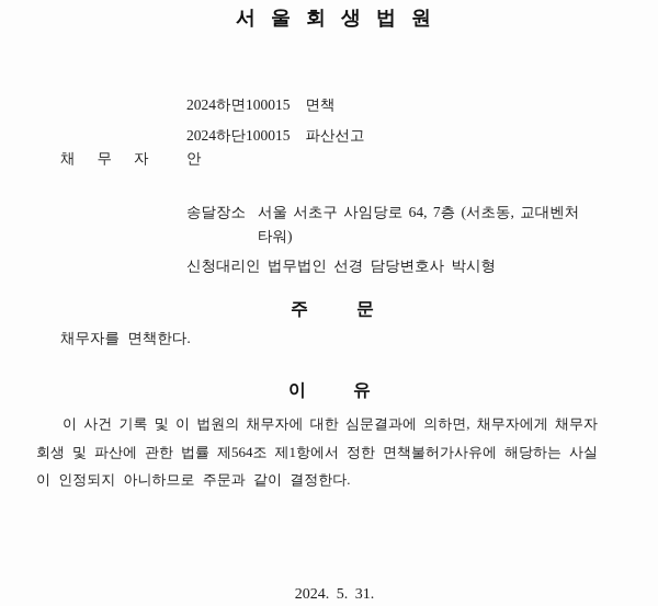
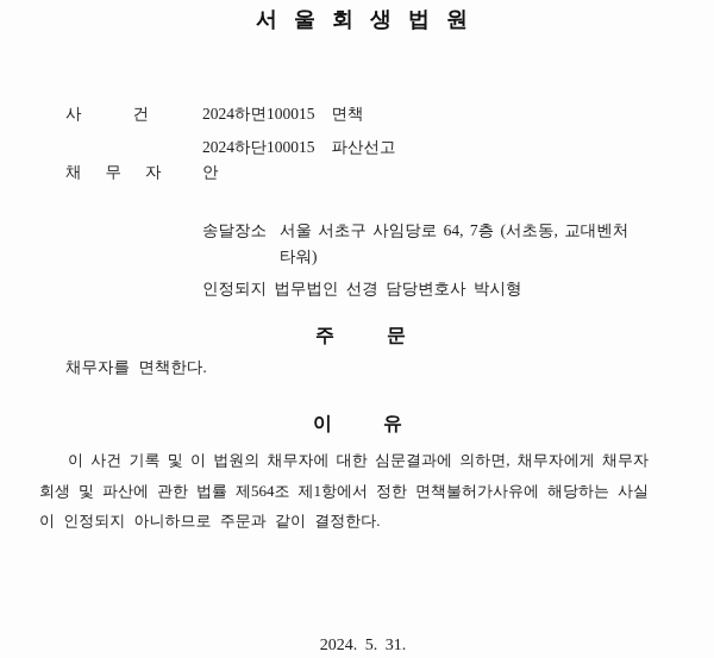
  서울회생법원
+ 사건
  2024하면100015 면책
  2024하단100015 파산선고
  채무자
  안
  송달장소
  서울 서초구 사임당로 64, 7층 (서초동, 교대벤처
  타워)
- 신청대리인 법무법인 선경 담당변호사 박시형
+ 인정되지 법무법인 선경 담당변호사 박시형
  주문
  채무자를 면책한다.
  이유
  이 사건 기록 및 이 법원의 채무자에 대한 심문결과에 의하면, 채무자에게 채무자
  회생 및 파산에 관한 법률 제564조 제1항에서 정한 면책불허가사유에 해당하는 사실
  이 인정되지 아니하므로 주문과 같이 결정한다.
  2024. 5. 31.
